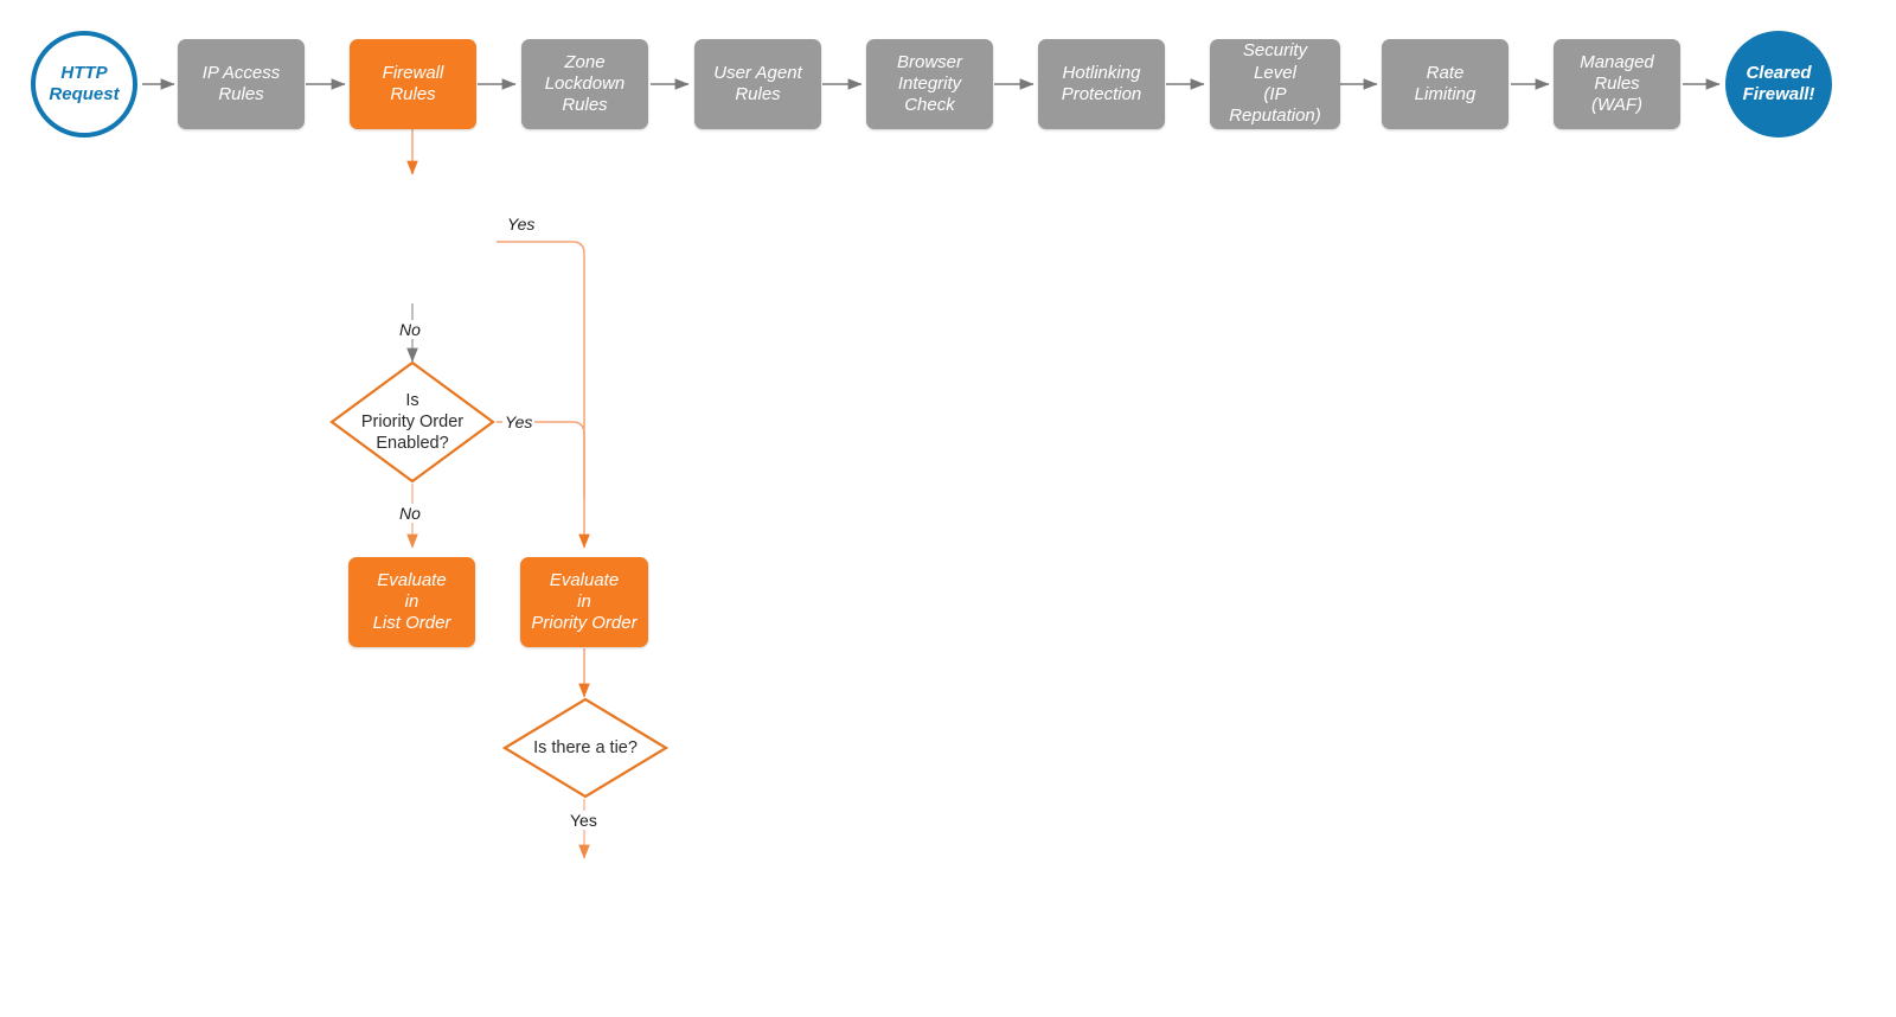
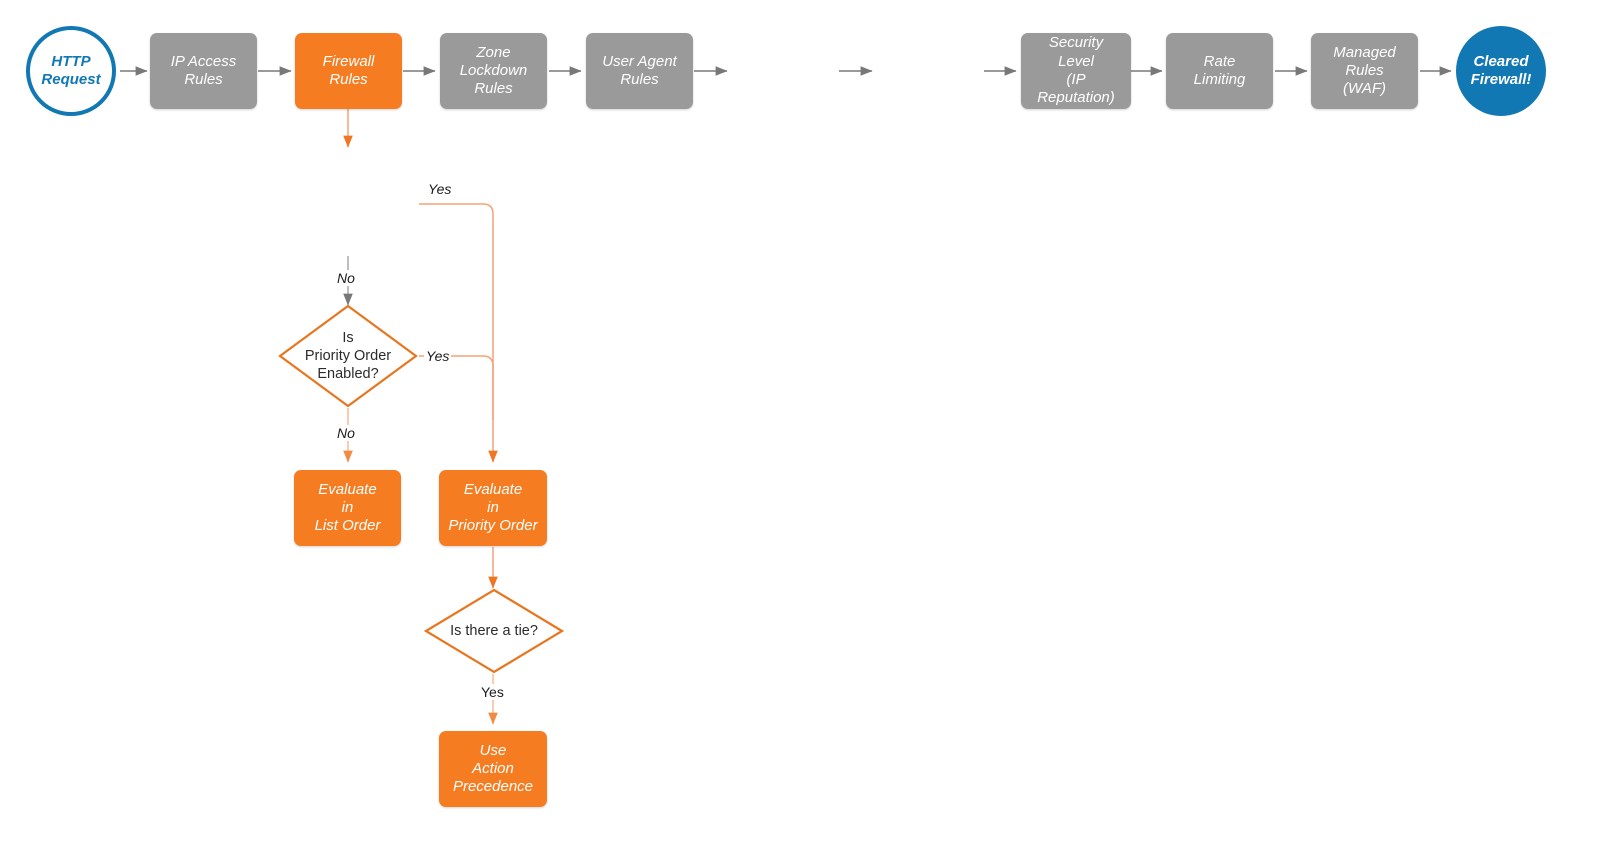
  HTTP
  Request
  IP Access
  Rules
  Firewall
  Rules
  Zone
  Lockdown
  Rules
  User Agent
  Rules
- Browser
- Integrity
- Check
- Hotlinking
- Protection
  Security
  Level
  (IP Reputation)
  Rate
  Limiting
  Managed
  Rules
  (WAF)
  Cleared
  Firewall!
  Is
  Priority Order
  Enabled?
  Is there a tie?
  Evaluate
  in
  List Order
  Evaluate
  in
  Priority Order
+ Use
+ Action
+ Precedence
  Yes
  No
  Yes
  No
  Yes
